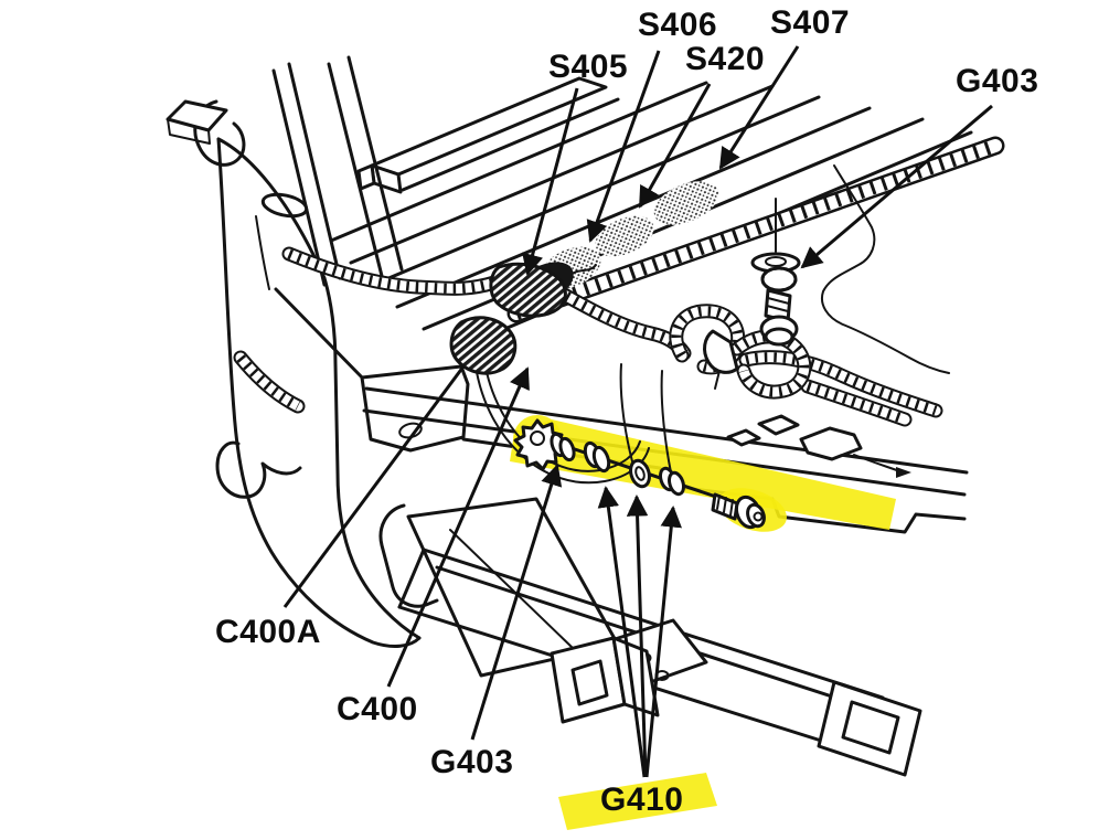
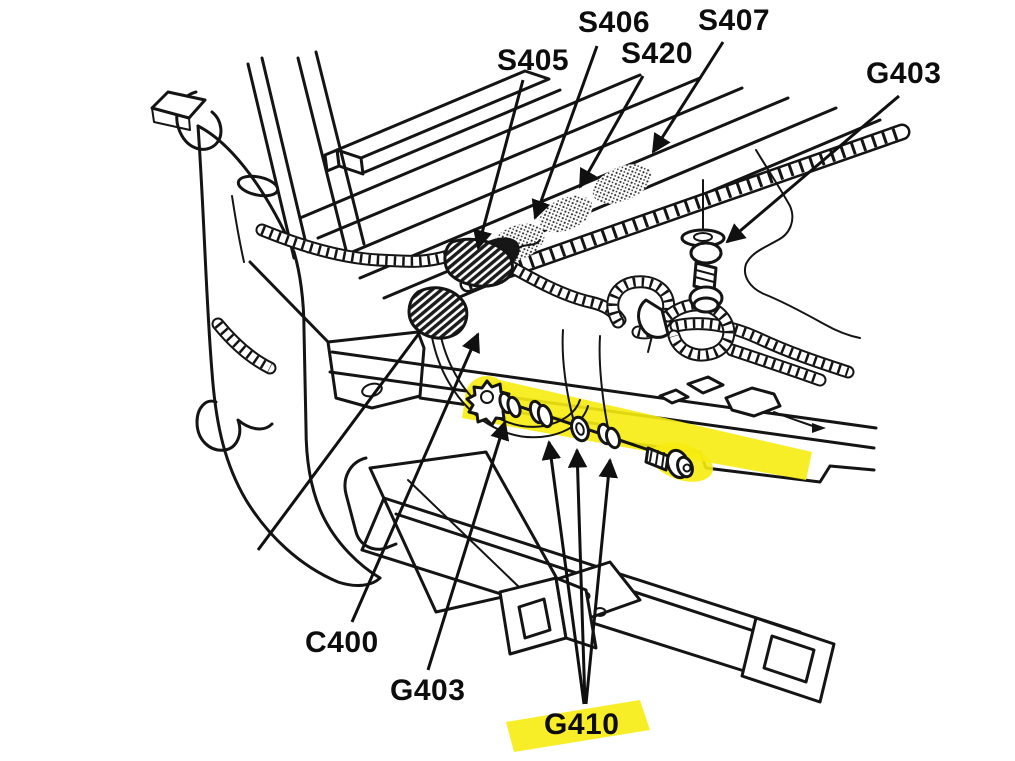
  S405
  S406
  S420
  S407
  G403
- C400A
  C400
  G403
  G410
